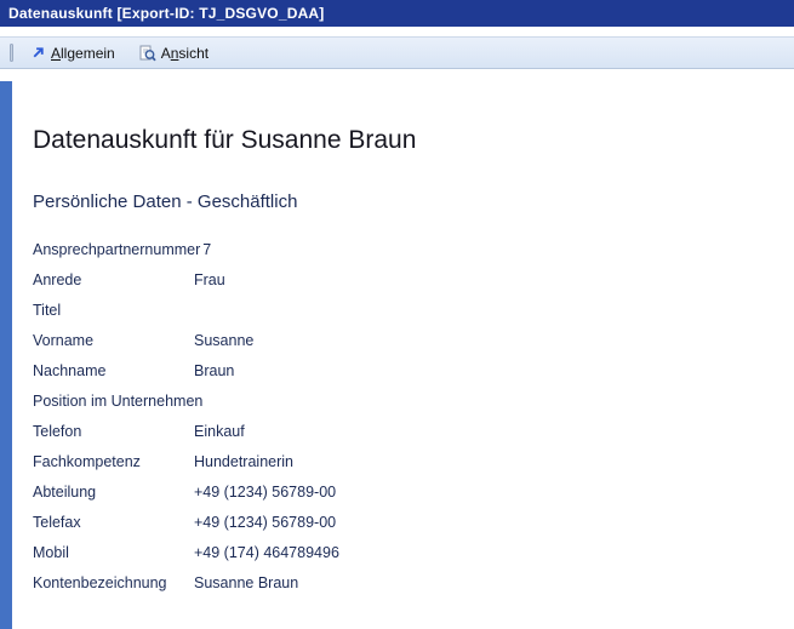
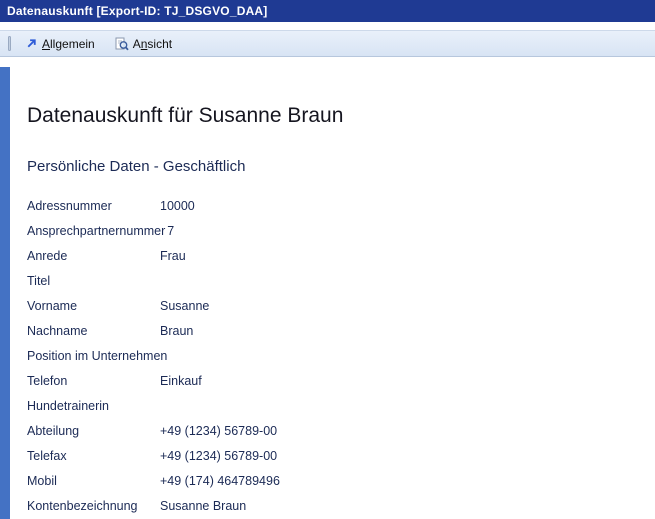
  Datenauskunft [Export-ID: TJ_DSGVO_DAA]
  Allgemein
  Ansicht
  Datenauskunft für Susanne Braun
  Persönliche Daten - Geschäftlich
+ Adressnummer
+ 10000
  Ansprechpartnernummer
  7
  Anrede
  Frau
  Titel
  Vorname
  Susanne
  Nachname
  Braun
  Position im Unternehmen
  Telefon
  Einkauf
- Fachkompetenz
  Hundetrainerin
  Abteilung
  +49 (1234) 56789-00
  Telefax
  +49 (1234) 56789-00
  Mobil
  +49 (174) 464789496
  Kontenbezeichnung
  Susanne Braun
